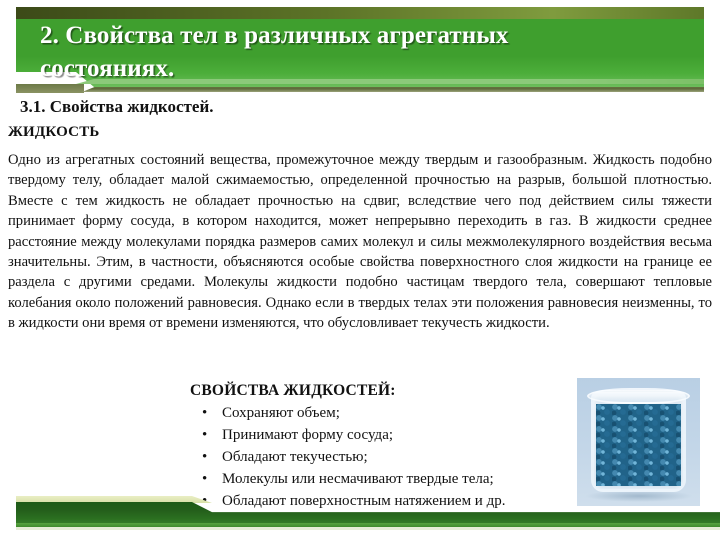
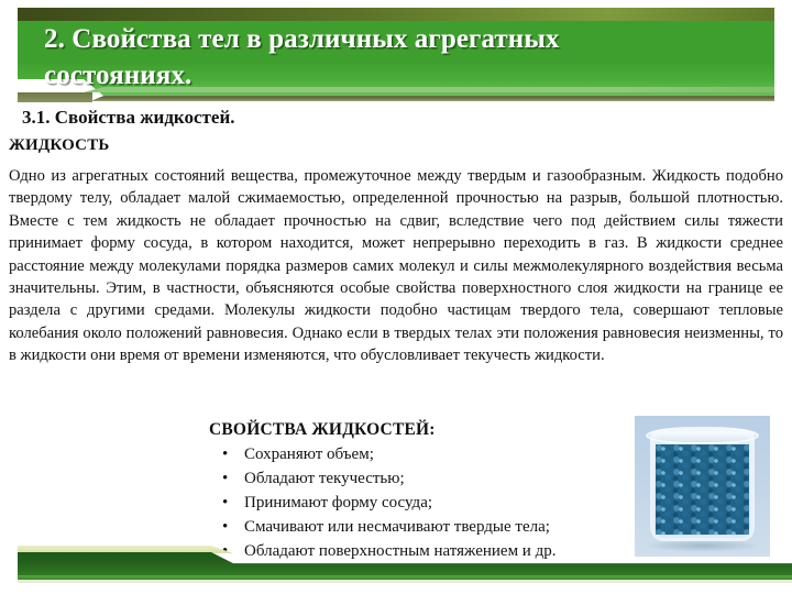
  2. Свойства тел в различных агрегатных состояниях.
  3.1. Свойства жидкостей.
  ЖИДКОСТЬ
  Одно из агрегатных состояний вещества, промежуточное между твердым и газообразным. Жидкость подобно твердому телу, обладает малой сжимаемостью, определенной прочностью на разрыв, большой плотностью. Вместе с тем жидкость не обладает прочностью на сдвиг, вследствие чего под действием силы тяжести принимает форму сосуда, в котором находится, может непрерывно переходить в газ. В жидкости среднее расстояние между молекулами порядка размеров самих молекул и силы межмолекулярного воздействия весьма значительны. Этим, в частности, объясняются особые свойства поверхностного слоя жидкости на границе ее раздела с другими средами. Молекулы жидкости подобно частицам твердого тела, совершают тепловые колебания около положений равновесия. Однако если в твердых телах эти положения равновесия неизменны, то в жидкости они время от времени изменяются, что обусловливает текучесть жидкости.
  СВОЙСТВА ЖИДКОСТЕЙ:
  •
  Сохраняют объем;
  •
- Принимают форму сосуда;
+ Обладают текучестью;
  •
- Обладают текучестью;
+ Принимают форму сосуда;
  •
- Молекулы или несмачивают твердые тела;
+ Смачивают или несмачивают твердые тела;
  Обладают поверхностным натяжением и др.
